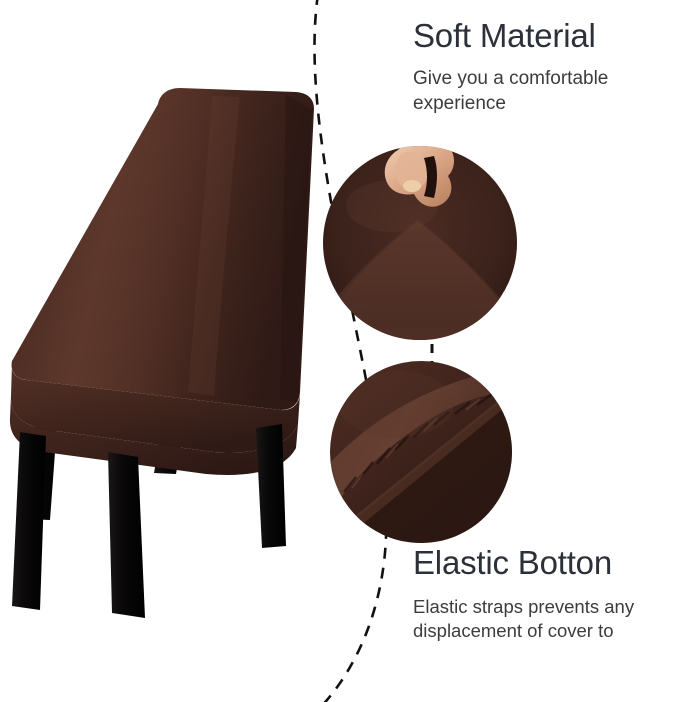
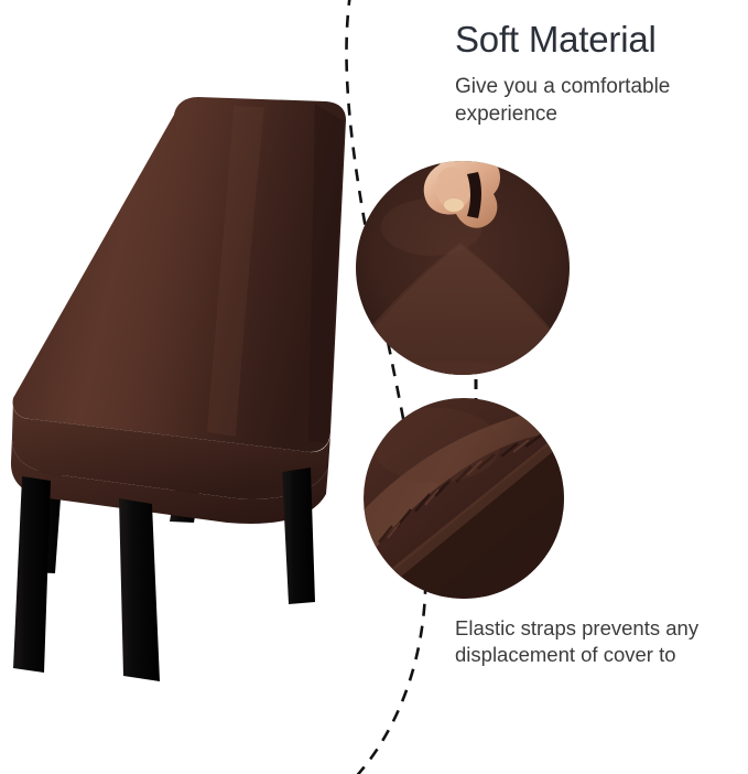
  Soft Material
  Give you a comfortable
  experience
- Elastic Botton
  Elastic straps prevents any
  displacement of cover to
